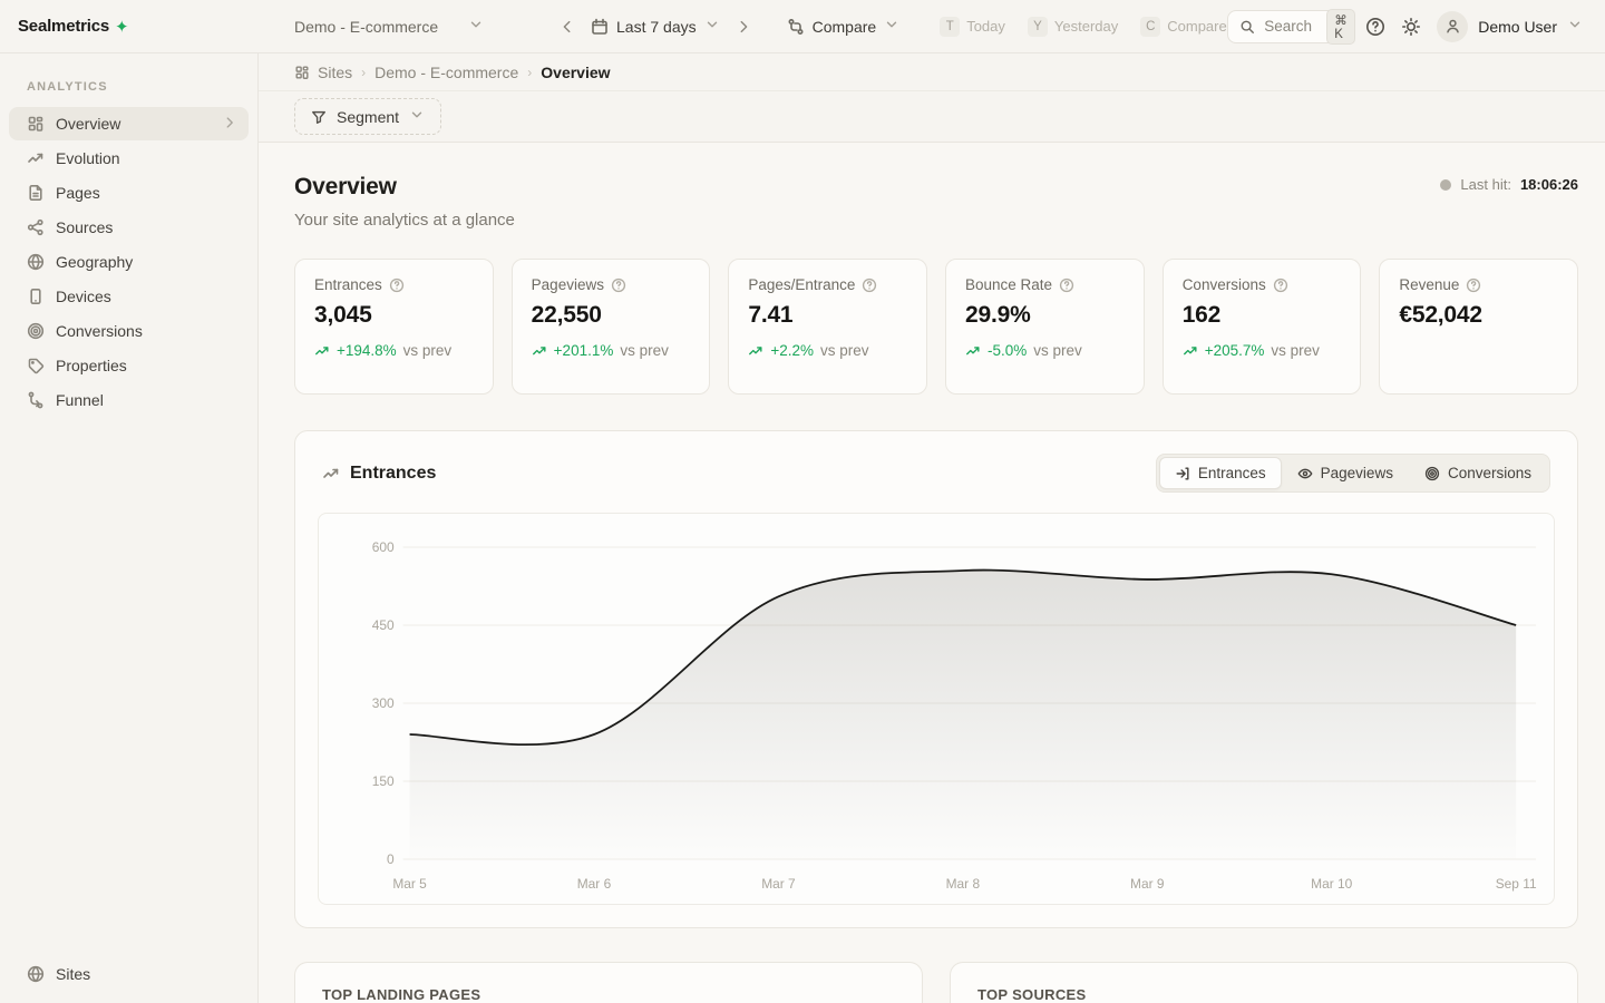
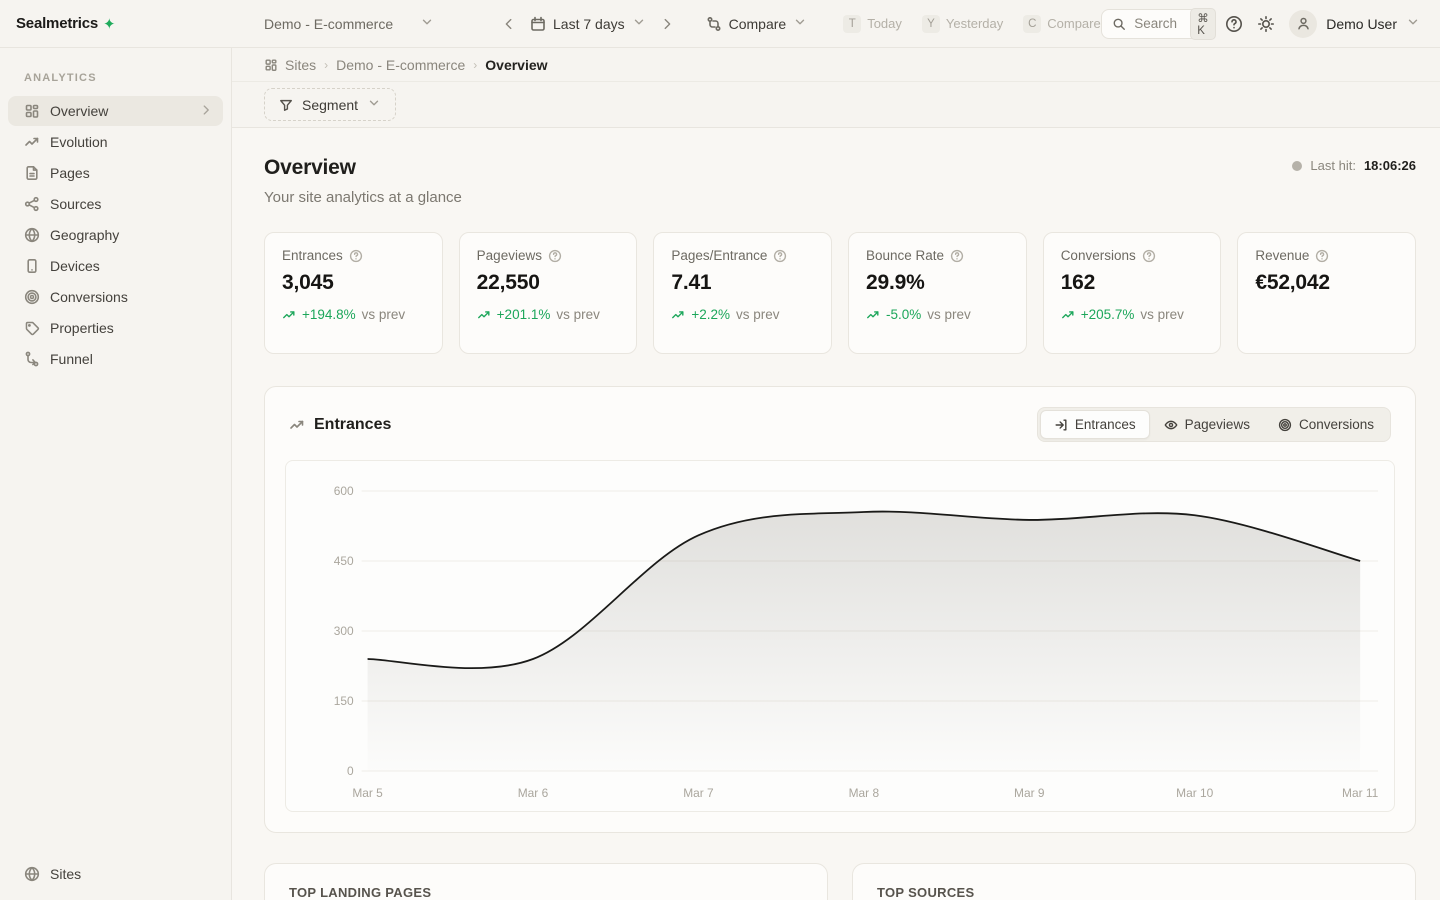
  Sealmetrics
  ✦
  Demo - E-commerce
  Last 7 days
  Compare
  T
  Today
  Y
  Yesterday
  C
  Compare
  Search
  ⌘ K
  Demo User
  ANALYTICS
  Overview
  Evolution
  Pages
  Sources
  Geography
  Devices
  Conversions
  Properties
  Funnel
  Sites
  Sites
  ›
  Demo - E-commerce
  ›
  Overview
  Segment
  Overview
  Your site analytics at a glance
  Last hit:
  18:06:26
  Entrances
  3,045
  +194.8%
  vs prev
  Pageviews
  22,550
  +201.1%
  vs prev
  Pages/Entrance
  7.41
  +2.2%
  vs prev
  Bounce Rate
  29.9%
  -5.0%
  vs prev
  Conversions
  162
  +205.7%
  vs prev
  Revenue
  €52,042
  Entrances
  Entrances
  Pageviews
  Conversions
  0
  150
  300
  450
  600
  Mar 5
  Mar 6
  Mar 7
  Mar 8
  Mar 9
  Mar 10
- Sep 11
+ Mar 11
  TOP LANDING PAGES
  TOP SOURCES
